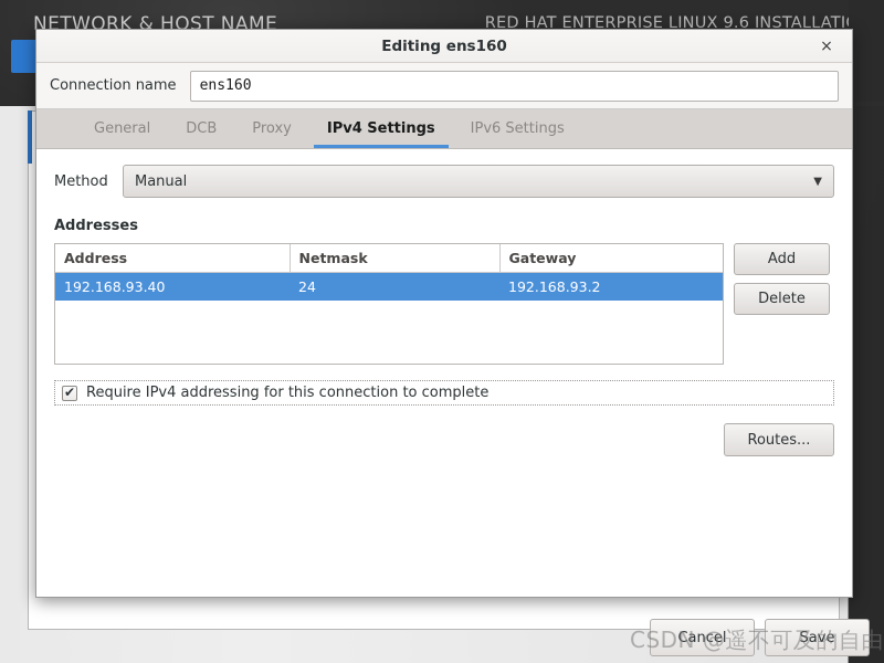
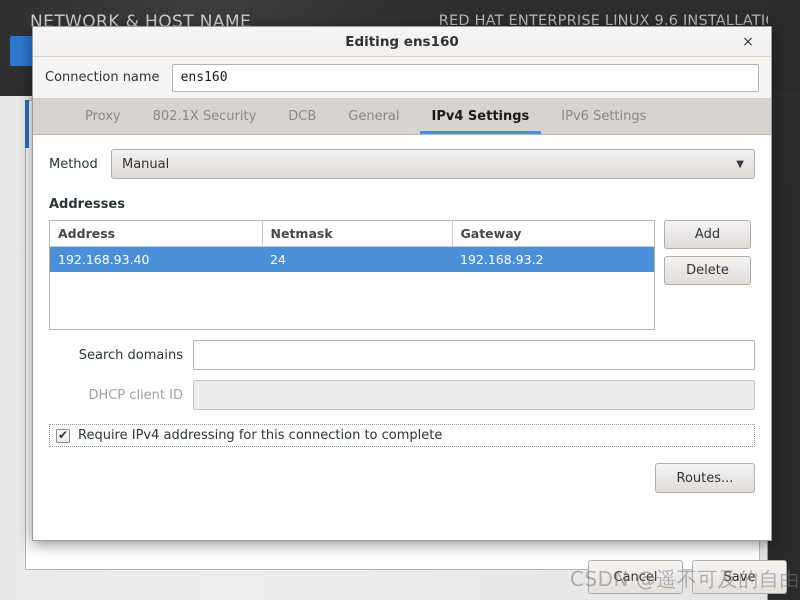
  NETWORK & HOST NAME
  RED HAT ENTERPRISE LINUX 9.6 INSTALLATI
  Cancel
  Save
  Editing ens160
  ×
  Connection name
  ens160
- General
+ Proxy
+ 802.1X Security
  DCB
- Proxy
+ General
  IPv4 Settings
  IPv6 Settings
  Method
  Manual
  ▼
  Addresses
  Address	Netmask	Gateway
  192.168.93.40	24	192.168.93.2
  Add
  Delete
+ Search domains
+ DHCP client ID
  Require IPv4 addressing for this connection to complete
  Routes...
  CSDN @遥不可及的自由
